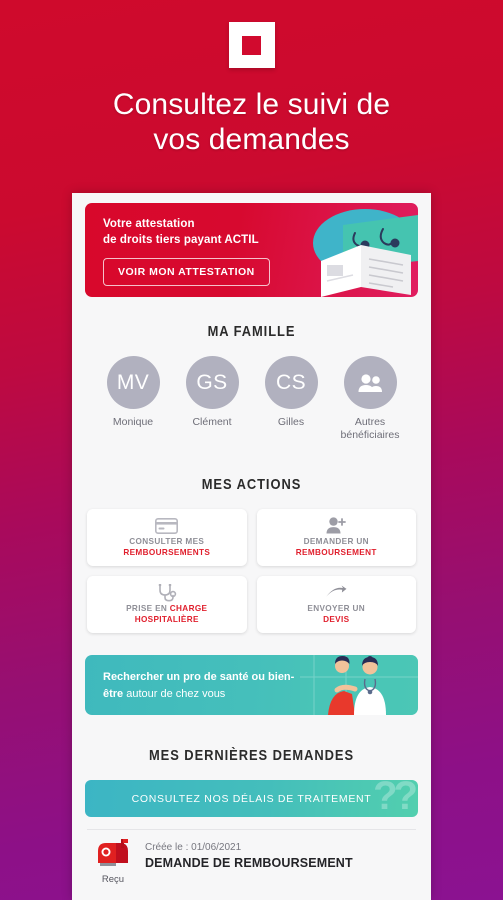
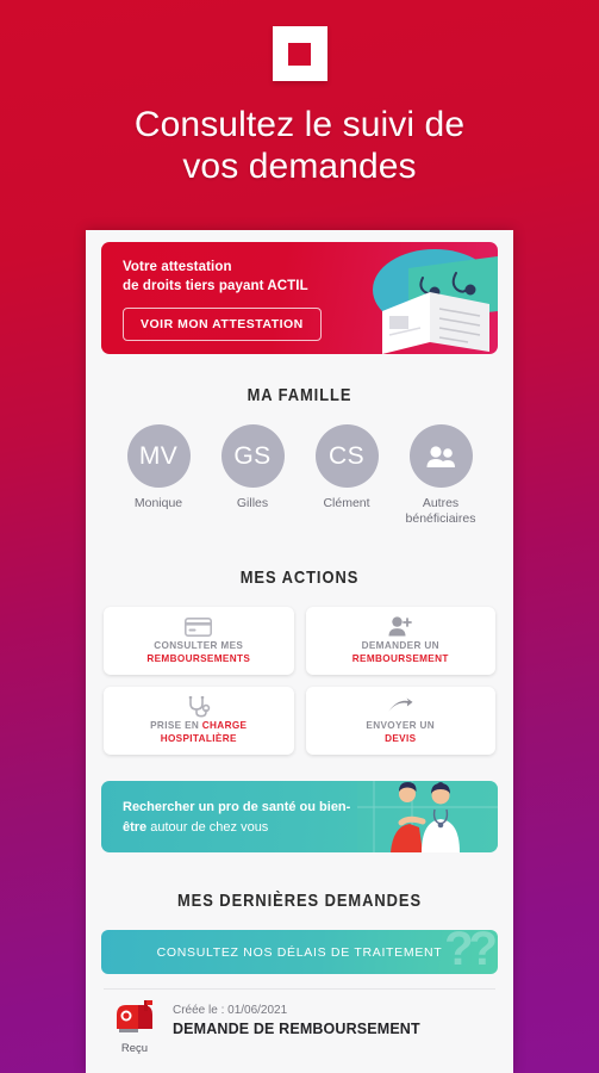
  Consultez le suivi de
  vos demandes
  Votre attestation
  de droits tiers payant ACTIL
  VOIR MON ATTESTATION
  MA FAMILLE
  MV
  Monique
  GS
- Clément
+ Gilles
  CS
- Gilles
+ Clément
  Autres bénéficiaires
  MES ACTIONS
  CONSULTER MES
  REMBOURSEMENTS
  DEMANDER UN
  REMBOURSEMENT
  PRISE EN CHARGE
  HOSPITALIÈRE
  ENVOYER UN
  DEVIS
  Rechercher un pro de santé ou bien-être autour de chez vous
  MES DERNIÈRES DEMANDES
  ??
  CONSULTEZ NOS DÉLAIS DE TRAITEMENT
  Reçu
  Créée le : 01/06/2021
  DEMANDE DE REMBOURSEMENT
